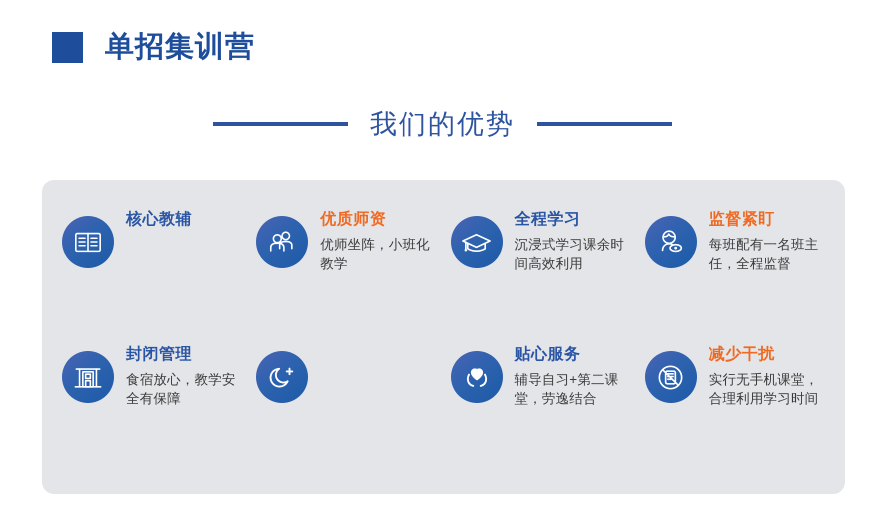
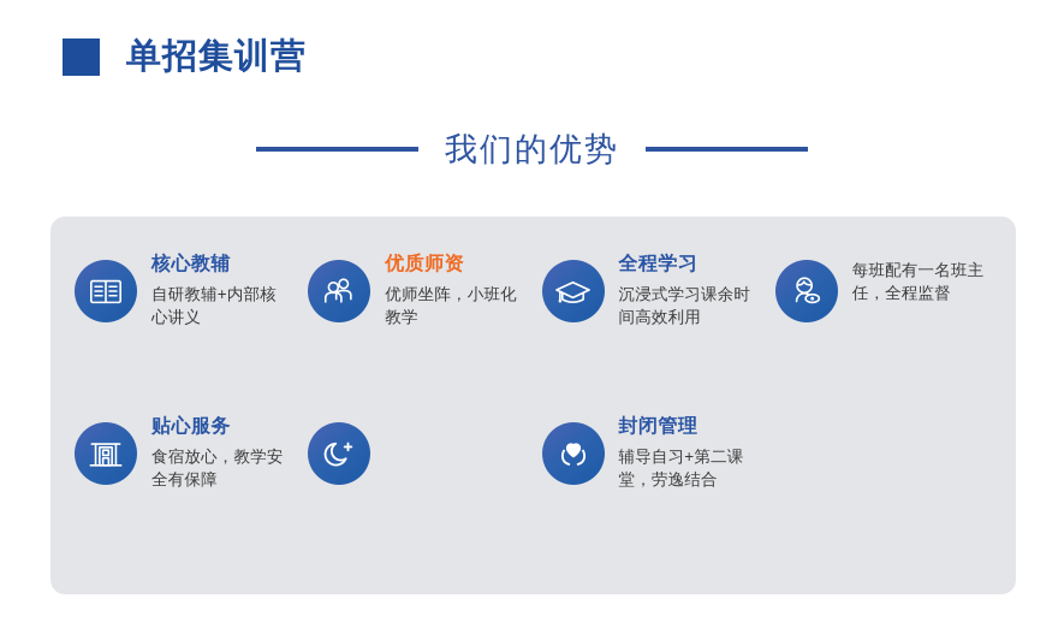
  单招集训营
  我们的优势
  核心教辅
+ 自研教辅+内部核心讲义
  优质师资
  优师坐阵，小班化教学
  全程学习
  沉浸式学习课余时间高效利用
- 监督紧盯
  每班配有一名班主任，全程监督
- 封闭管理
+ 贴心服务
  食宿放心，教学安全有保障
- 贴心服务
+ 封闭管理
  辅导自习+第二课堂，劳逸结合
- 减少干扰
- 实行无手机课堂，合理利用学习时间
